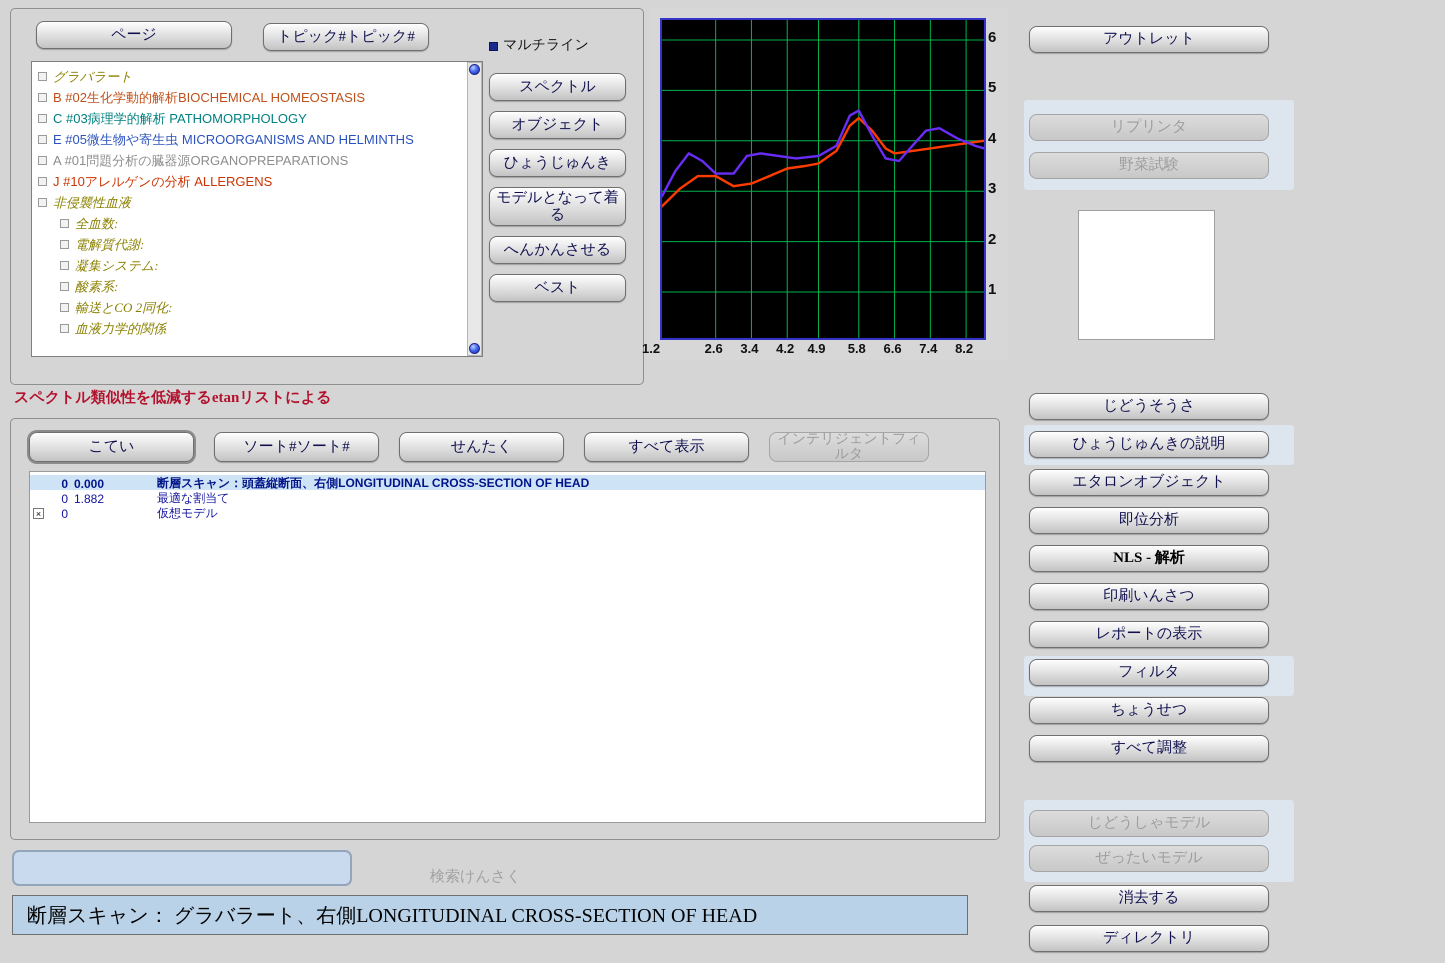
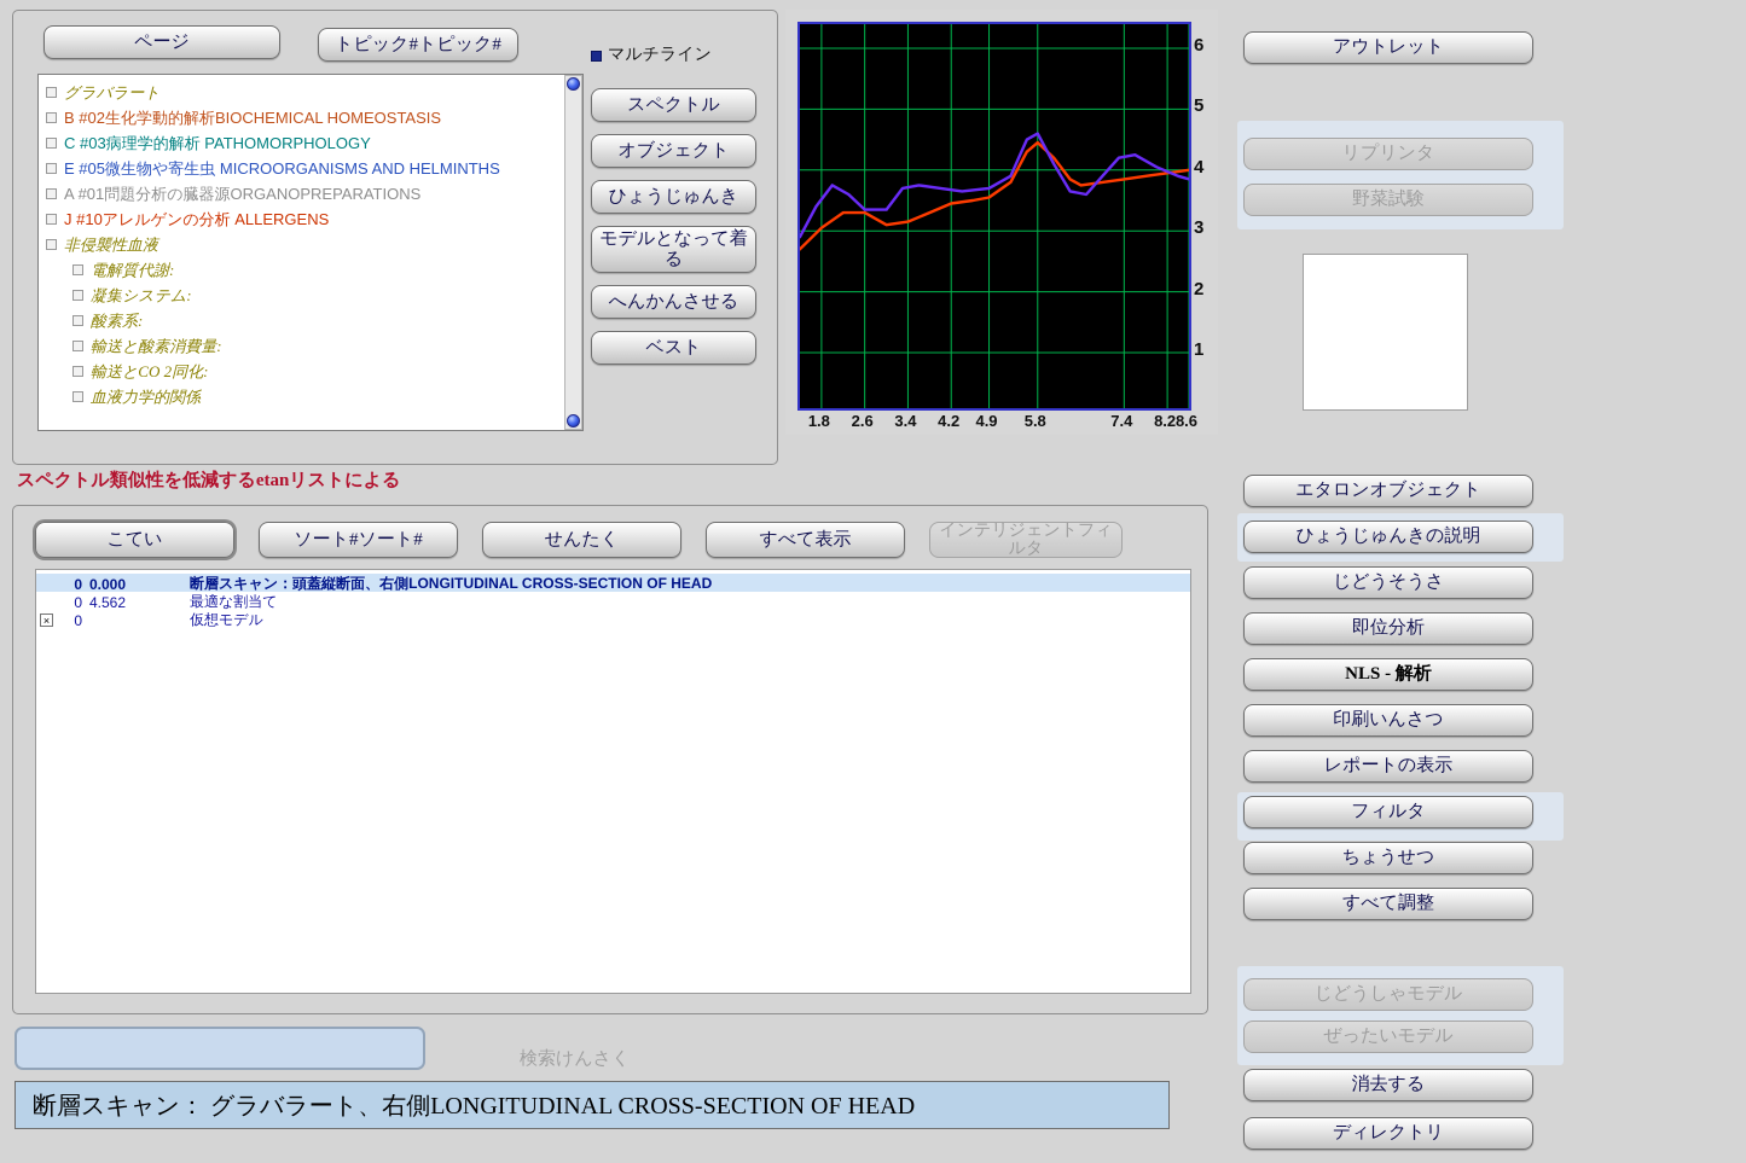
  ページ
  トピック#トピック#
  マルチライン
  グラバラート
  B #02生化学動的解析BIOCHEMICAL HOMEOSTASIS
  C #03病理学的解析 PATHOMORPHOLOGY
  E #05微生物や寄生虫 MICROORGANISMS AND HELMINTHS
  A #01問題分析の臓器源ORGANOPREPARATIONS
  J #10アレルゲンの分析 ALLERGENS
  非侵襲性血液
- 全血数:
  電解質代謝:
  凝集システム:
  酸素系:
+ 輸送と酸素消費量:
  輸送とCO 2同化:
  血液力学的関係
  スペクトル
  オブジェクト
  ひょうじゅんき
  モデルとなって着る
  へんかんさせる
  ベスト
- 1.2
+ 1.8
  2.6
  3.4
  4.2
  4.9
  5.8
- 6.6
+ 8.6
  7.4
  8.2
  6
  5
  4
  3
  2
  1
  スペクトル類似性を低減するetanリストによる
  こてい
  ソート#ソート#
  せんたく
  すべて表示
  インテリジェントフィルタ
  0
  0.000
  断層スキャン：頭蓋縦断面、右側LONGITUDINAL CROSS-SECTION OF HEAD
  0
- 1.882
+ 4.562
  最適な割当て
  ×
  0
  仮想モデル
  検索けんさく
  断層スキャン： グラバラート、右側LONGITUDINAL CROSS-SECTION OF HEAD
  アウトレット
  リプリンタ
  野菜試験
- じどうそうさ
+ エタロンオブジェクト
  ひょうじゅんきの説明
- エタロンオブジェクト
+ じどうそうさ
  即位分析
  NLS - 解析
  印刷いんさつ
  レポートの表示
  フィルタ
  ちょうせつ
  すべて調整
  じどうしゃモデル
  ぜったいモデル
  消去する
  ディレクトリ
